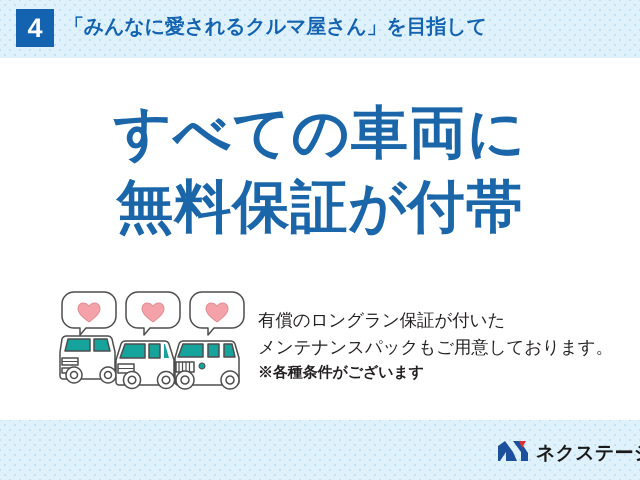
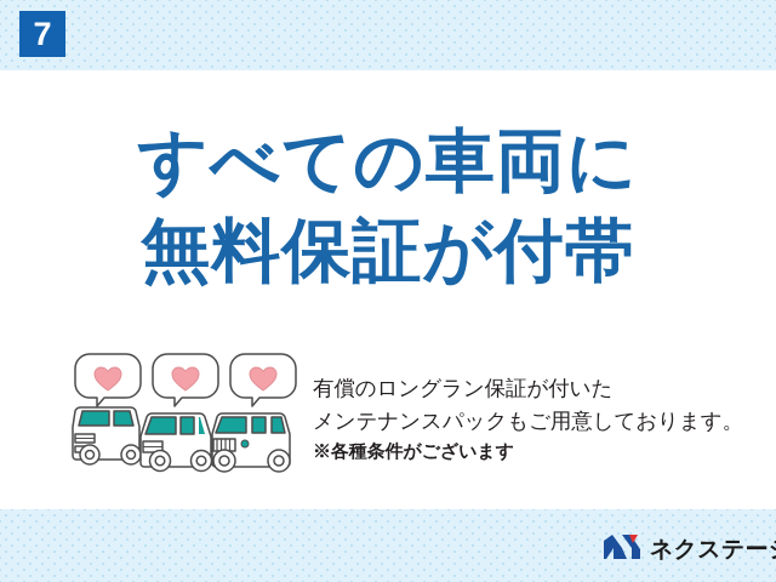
- 4
+ 7
- 「みんなに愛されるクルマ屋さん」を目指して
  すべての車両に
  無料保証が付帯
  有償のロングラン保証が付いた
  メンテナンスパックもご用意しております。
  ※各種条件がございます
  ネクステー
